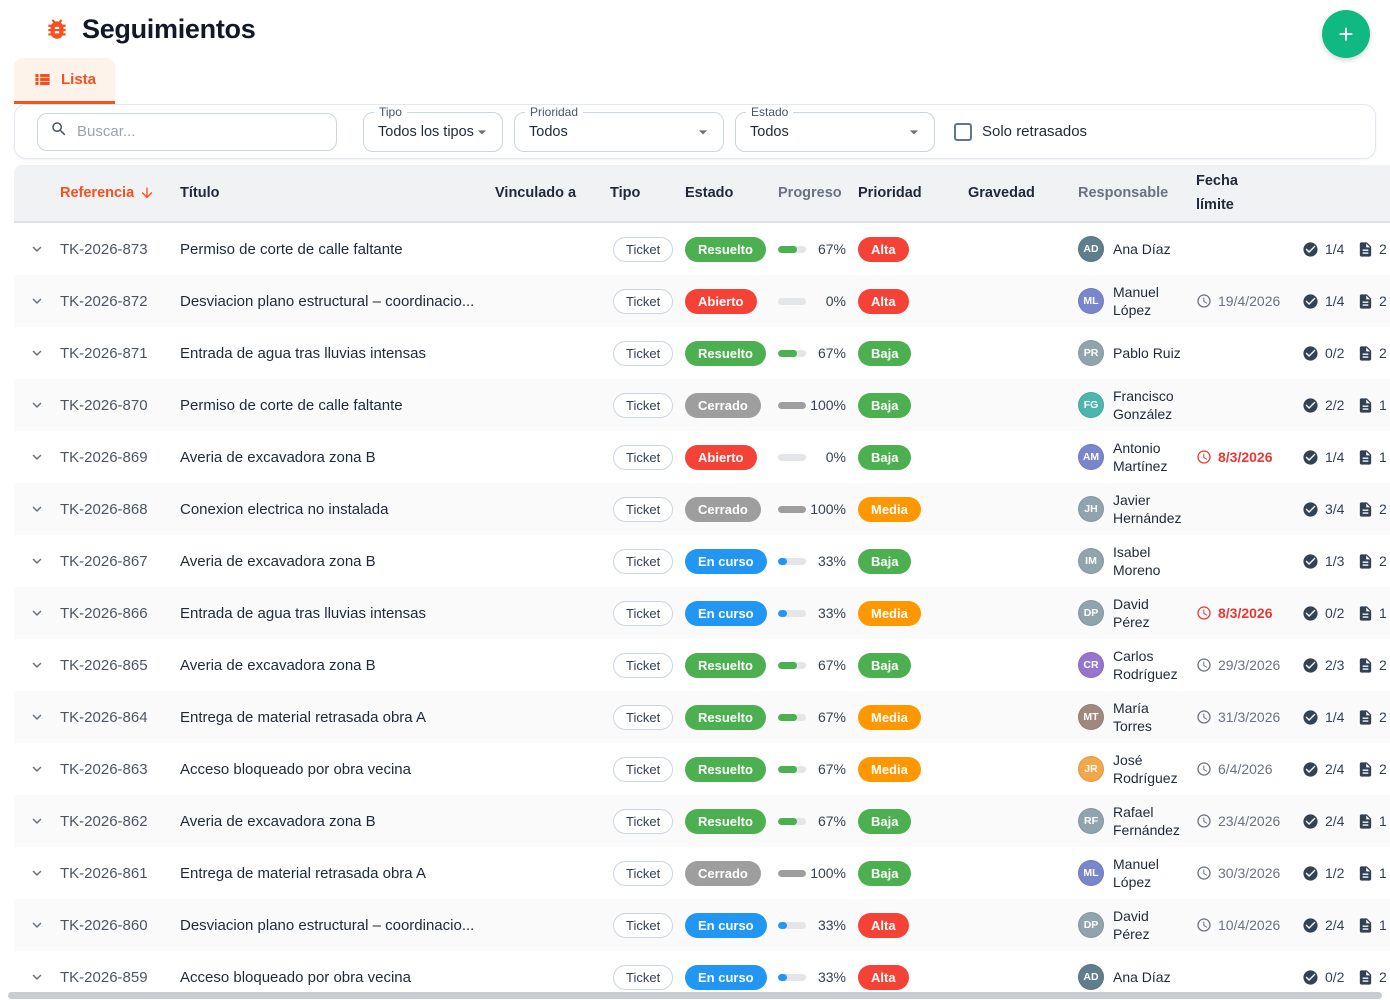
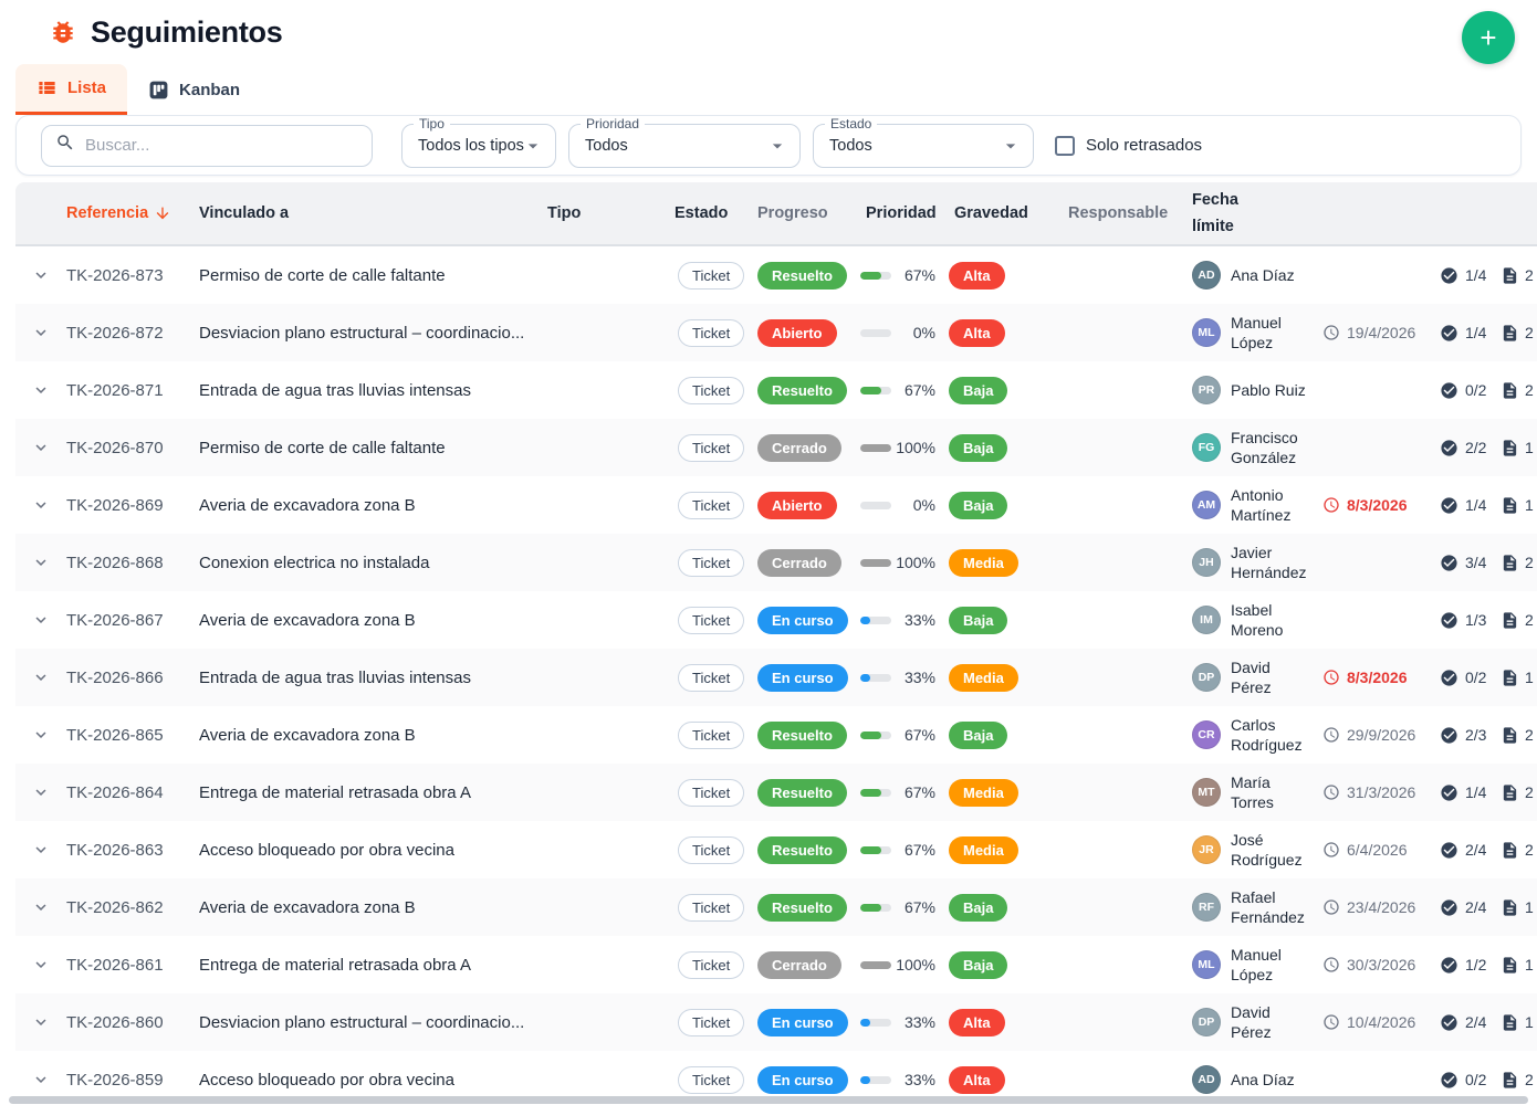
  Seguimientos
  +
  Lista
+ Kanban
  Buscar...
  Tipo
  Todos los tipos
  Prioridad
  Todos
  Estado
  Todos
  Solo retrasados
  Referencia
- Título
  Vinculado a
  Tipo
  Estado
  Progreso
  Prioridad
  Gravedad
  Responsable
  Fecha límite
  TK-2026-873
  Permiso de corte de calle faltante
  Ticket
  Resuelto
  67%
  Alta
  AD
  Ana Díaz
  1/4
  2
  TK-2026-872
  Desviacion plano estructural – coordinacio...
  Ticket
  Abierto
  0%
  Alta
  ML
  Manuel López
  19/4/2026
  1/4
  2
  TK-2026-871
  Entrada de agua tras lluvias intensas
  Ticket
  Resuelto
  67%
  Baja
  PR
  Pablo Ruiz
  0/2
  2
  TK-2026-870
  Permiso de corte de calle faltante
  Ticket
  Cerrado
  100%
  Baja
  FG
  Francisco González
  2/2
  1
  TK-2026-869
  Averia de excavadora zona B
  Ticket
  Abierto
  0%
  Baja
  AM
  Antonio Martínez
  8/3/2026
  1/4
  1
  TK-2026-868
  Conexion electrica no instalada
  Ticket
  Cerrado
  100%
  Media
  JH
  Javier Hernández
  3/4
  2
  TK-2026-867
  Averia de excavadora zona B
  Ticket
  En curso
  33%
  Baja
  IM
  Isabel Moreno
  1/3
  2
  TK-2026-866
  Entrada de agua tras lluvias intensas
  Ticket
  En curso
  33%
  Media
  DP
  David Pérez
  8/3/2026
  0/2
  1
  TK-2026-865
  Averia de excavadora zona B
  Ticket
  Resuelto
  67%
  Baja
  CR
  Carlos Rodríguez
- 29/3/2026
+ 29/9/2026
  2/3
  2
  TK-2026-864
  Entrega de material retrasada obra A
  Ticket
  Resuelto
  67%
  Media
  MT
  María Torres
  31/3/2026
  1/4
  2
  TK-2026-863
  Acceso bloqueado por obra vecina
  Ticket
  Resuelto
  67%
  Media
  JR
  José Rodríguez
  6/4/2026
  2/4
  2
  TK-2026-862
  Averia de excavadora zona B
  Ticket
  Resuelto
  67%
  Baja
  RF
  Rafael Fernández
  23/4/2026
  2/4
  1
  TK-2026-861
  Entrega de material retrasada obra A
  Ticket
  Cerrado
  100%
  Baja
  ML
  Manuel López
  30/3/2026
  1/2
  1
  TK-2026-860
  Desviacion plano estructural – coordinacio...
  Ticket
  En curso
  33%
  Alta
  DP
  David Pérez
  10/4/2026
  2/4
  1
  TK-2026-859
  Acceso bloqueado por obra vecina
  Ticket
  En curso
  33%
  Alta
  AD
  Ana Díaz
  0/2
  2
